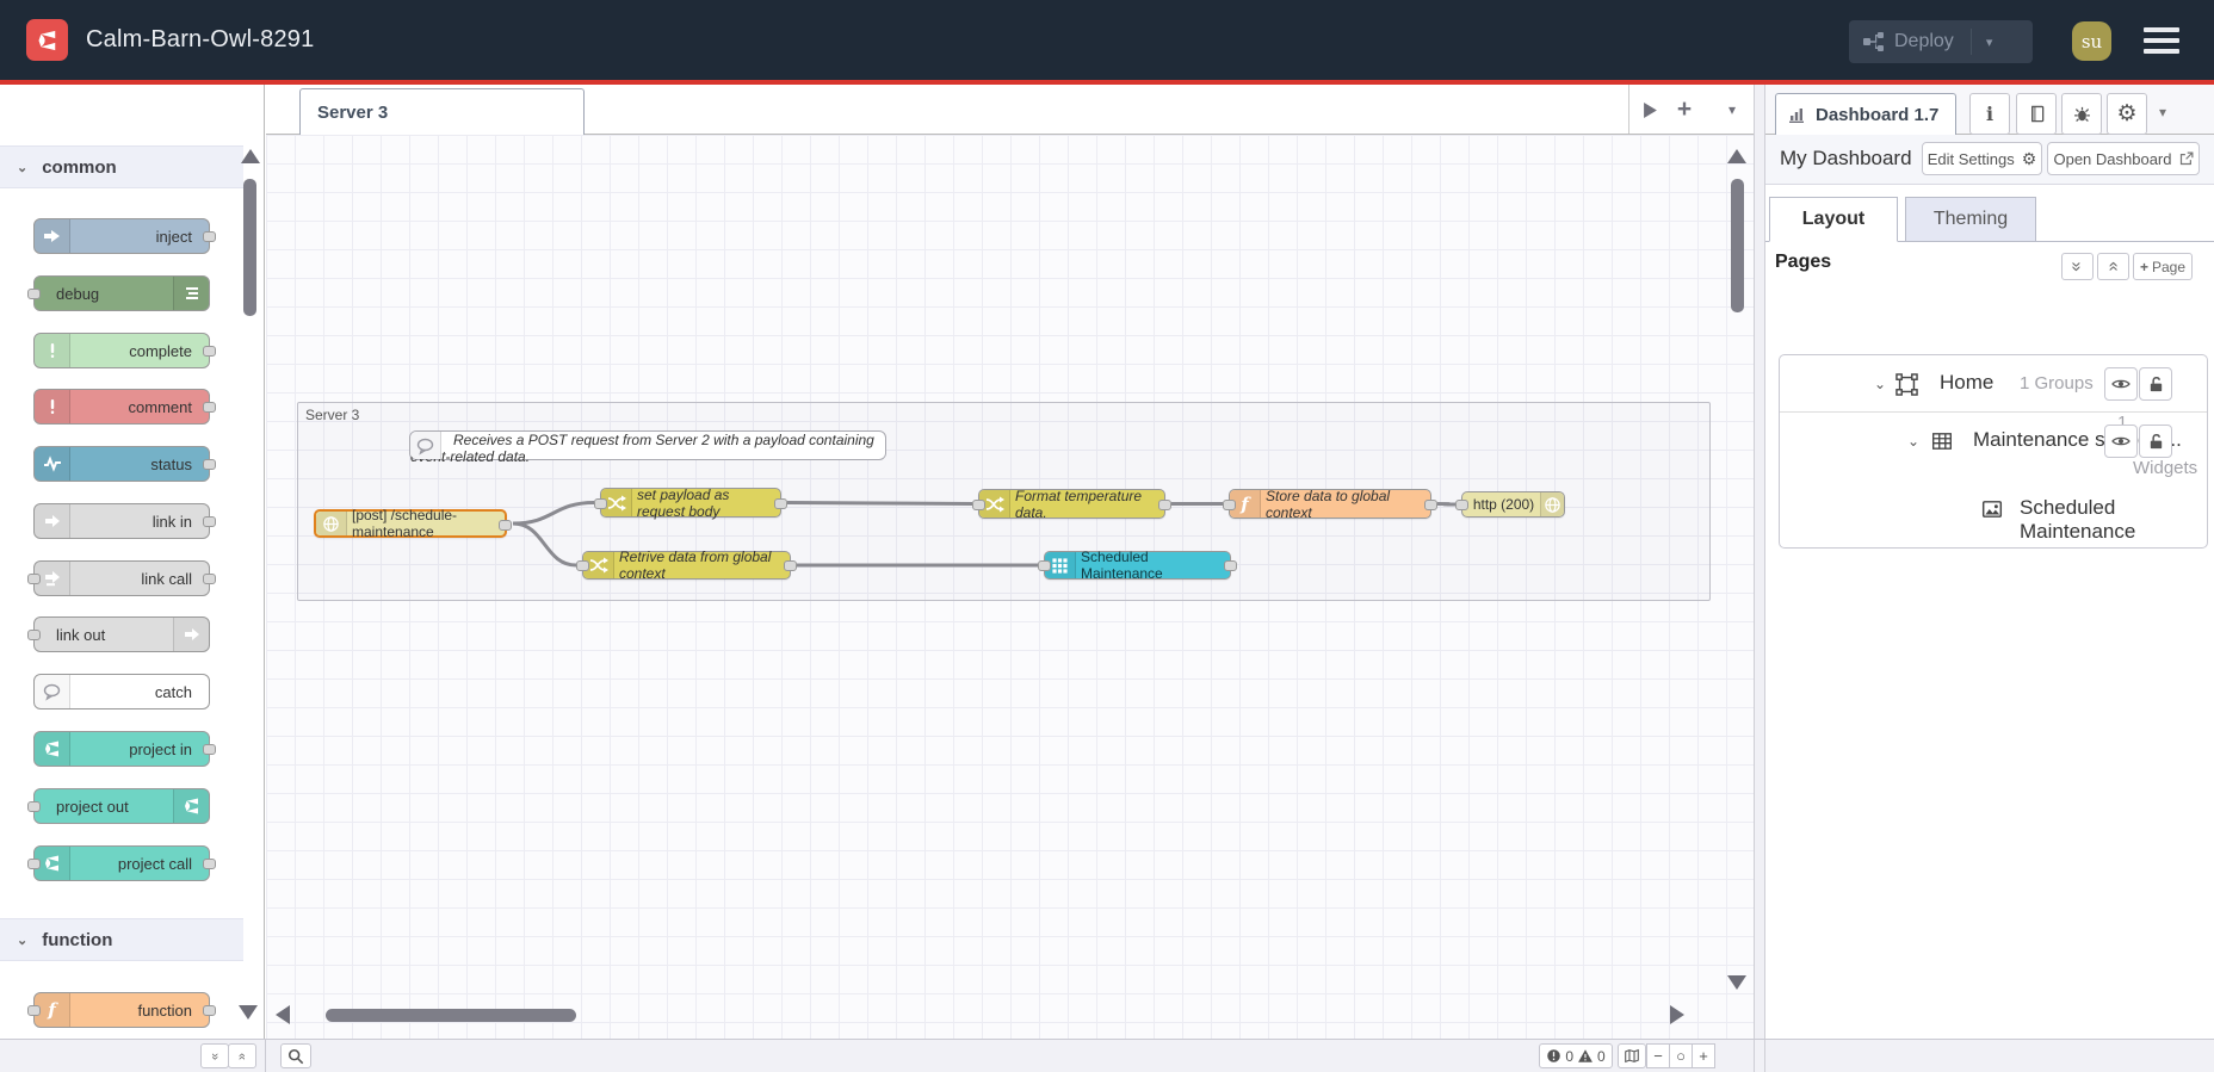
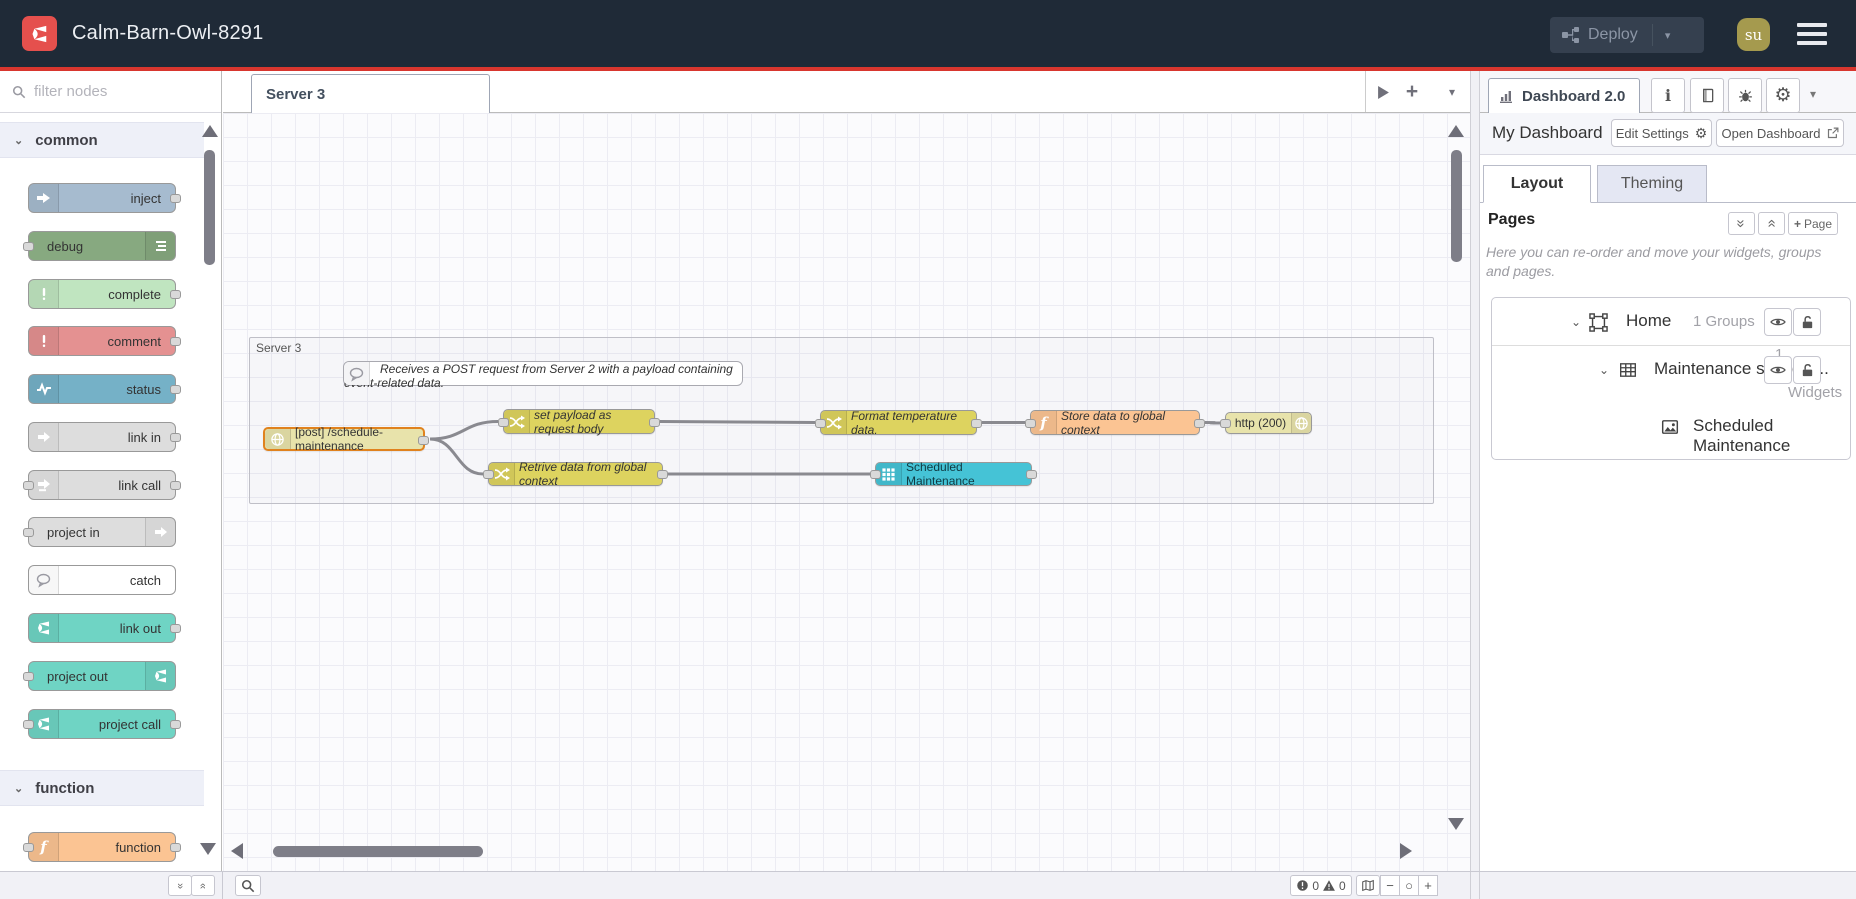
  Calm-Barn-Owl-8291
  Deploy
  ▾
  su
+ filter nodes
  ⌄
  common
  inject
  debug
  complete
  comment
  status
  link in
  link call
- link out
+ project in
  catch
- project in
+ link out
  project out
  project call
  ⌄
  function
  f
  function
  Server 3
  +
  ▾
  Server 3
  Receives a POST request from Server 2 with a payload containing t-related data.
  [post] /schedule-maintenance
  set payload as request body
  Format temperature data.
  f
  Store data to global context
  http (200)
  Retrive data from global context
  Scheduled Maintenance
- Dashboard 1.7
+ Dashboard 2.0
  i
  ⚙
  ▾
  My Dashboard
  Edit Settings
  ⚙
  Open Dashboard
  Layout
  Theming
  Pages
  +
  Page
+ Here you can re-order and move your widgets, groups and pages.
  ⌄
  Home
  1 Groups
  ⌄
  1
  Widgets
  Scheduled Maintenance
  0
  0
  −
  ○
  +
